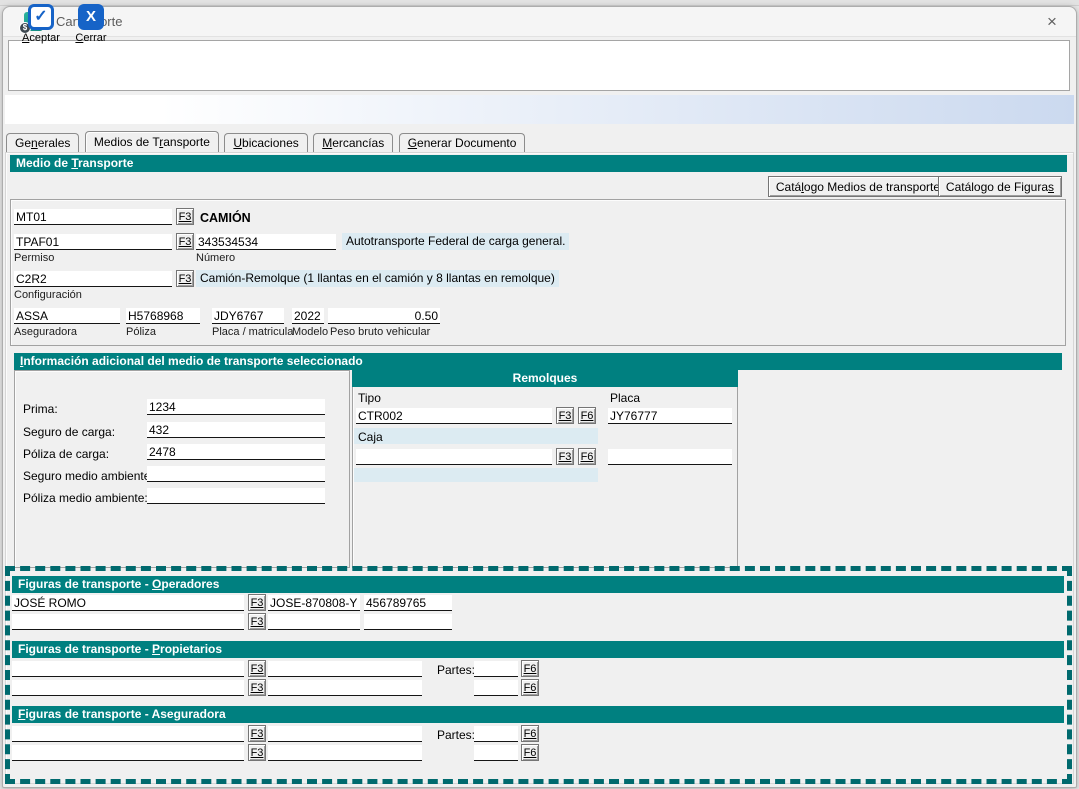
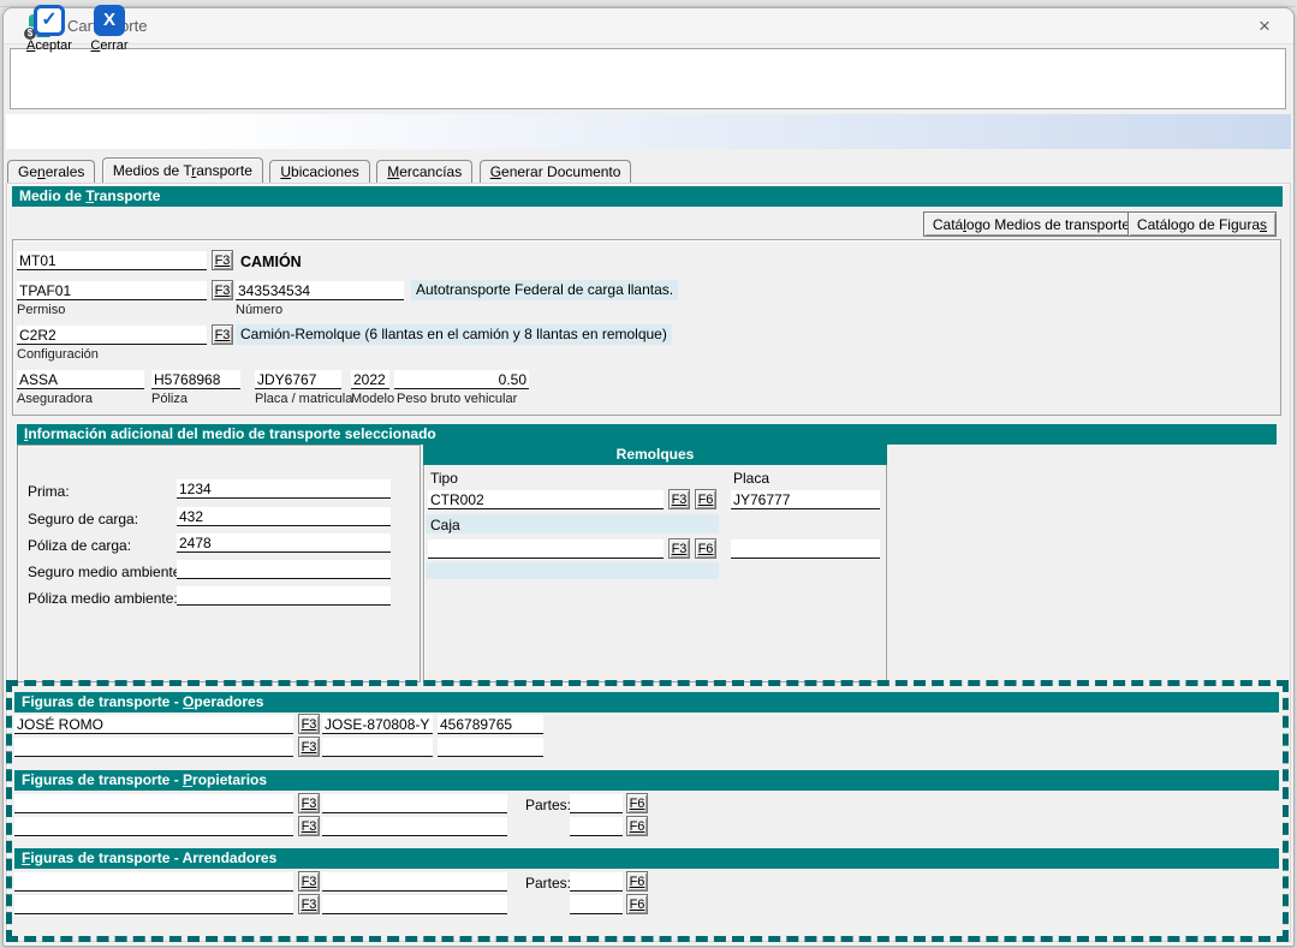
  $
  ×
  ✓
  Aceptar
  X
  Cerrar
  Generales Medios de Transporte Ubicaciones Mercancías Generar Documento
  Medio de Transporte
  Catálogo Medios de transporte
  Catálogo de Figuras
  MT01
  F3
  CAMIÓN
  TPAF01
  F3
  343534534
- Autotransporte Federal de carga general.
+ Autotransporte Federal de carga llantas.
  Permiso
  Número
  C2R2
  F3
- Camión-Remolque (1 llantas en el camión y 8 llantas en remolque)
+ Camión-Remolque (6 llantas en el camión y 8 llantas en remolque)
  Configuración
  ASSA
  H5768968
  JDY6767
  2022
  0.50
  Aseguradora
  Póliza
  Placa / matricula
  Modelo
  Peso bruto vehicular
  Información adicional del medio de transporte seleccionado
  Prima:
  1234
  Seguro de carga:
  432
  Póliza de carga:
  2478
  Seguro medio ambient
  Póliza medio ambiente
  Remolques
  Tipo
  Placa
  CTR002
  F3
  F6
  JY76777
  Caja
  F3
  F6
  Figuras de transporte - Operadores
  JOSÉ ROMO
  F3
  JOSE-870808-Y
  456789765
  F3
  Figuras de transporte - Propietarios
  F3
  Partes
  F6
  F3
  F6
- Figuras de transporte - Aseguradora
+ Figuras de transporte - Arrendadores
  F3
  Partes
  F6
  F3
  F6
